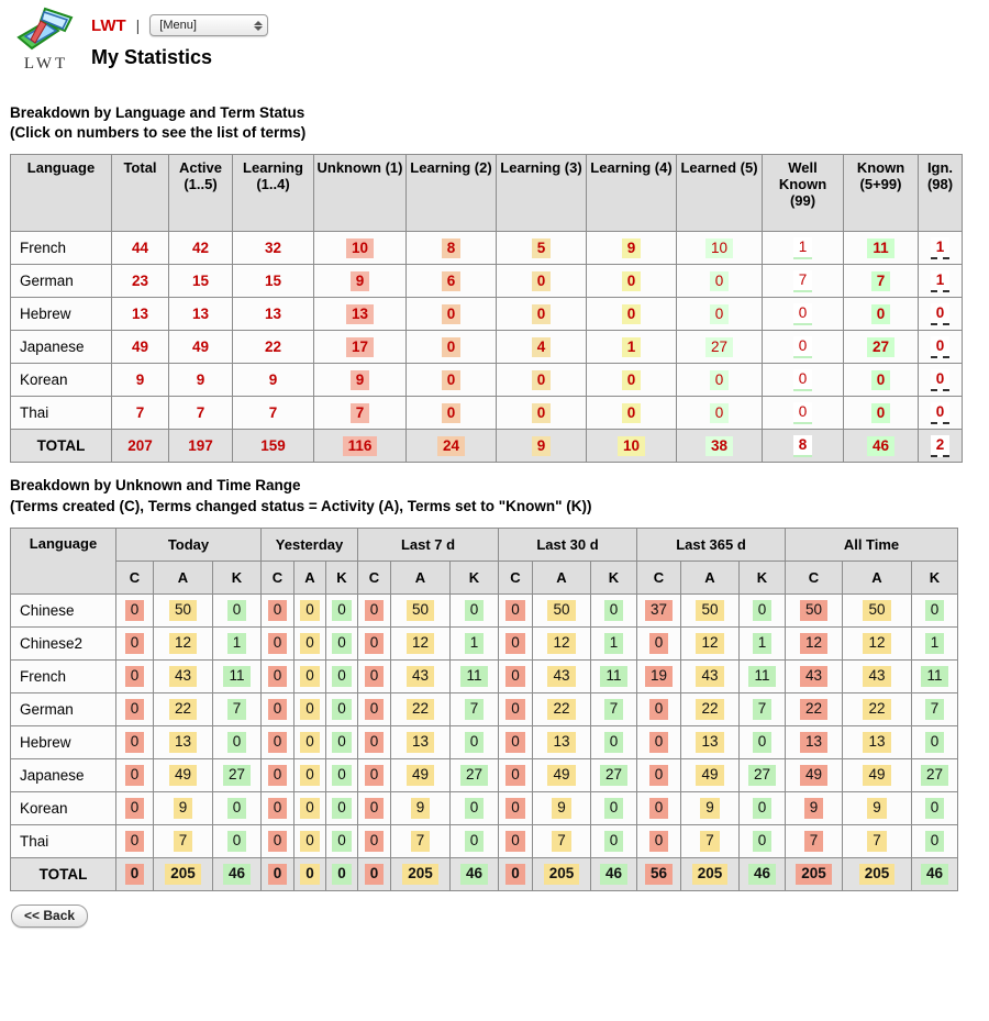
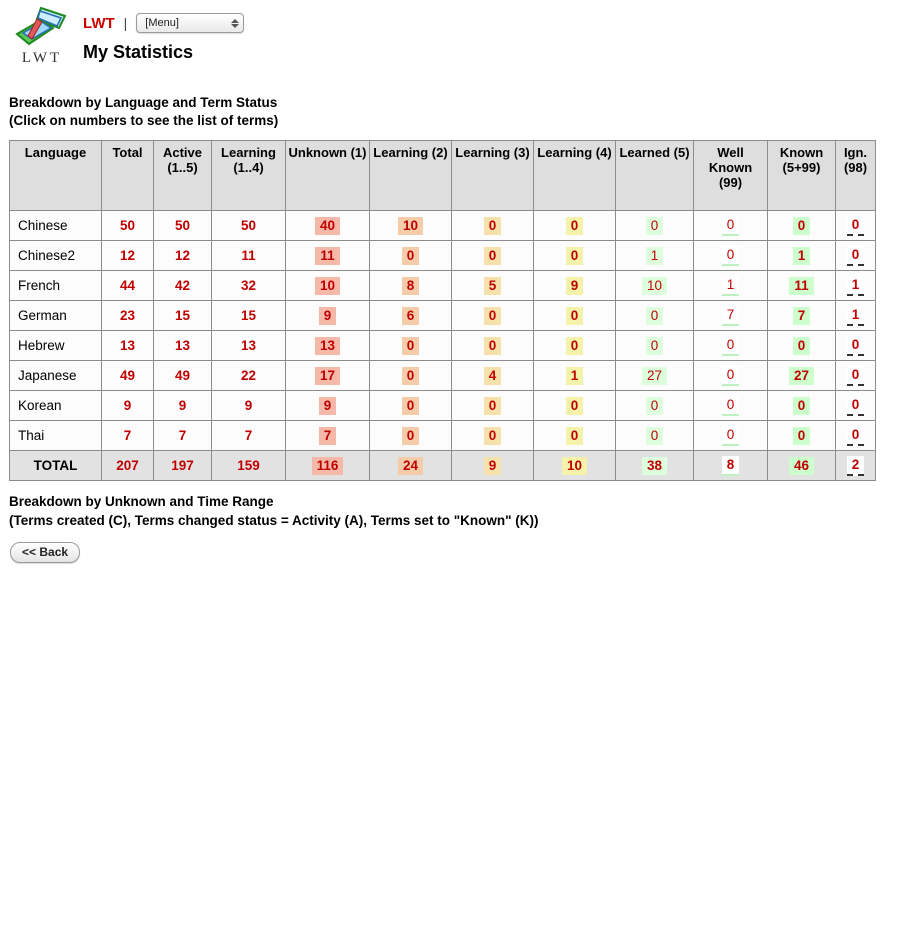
  LWT
  LWT
  |
  [Menu]
  My Statistics
  Breakdown by Language and Term Status
  (Click on numbers to see the list of terms)
  Language	Total	Active (1..5)	Learning (1..4)	Unknown (1)	Learning (2)	Learning (3)	Learning (4)	Learned (5)	Well Known (99)	Known (5+99)	Ign. (98)
+ Chinese	50	50	50	40	10	0	0	0	0	0	0
+ Chinese2	12	12	11	11	0	0	0	1	0	1	0
  French	44	42	32	10	8	5	9	10	1	11	1
  German	23	15	15	9	6	0	0	0	7	7	1
  Hebrew	13	13	13	13	0	0	0	0	0	0	0
  Japanese	49	49	22	17	0	4	1	27	0	27	0
  Korean	9	9	9	9	0	0	0	0	0	0	0
  Thai	7	7	7	7	0	0	0	0	0	0	0
  TOTAL	207	197	159	116	24	9	10	38	8	46	2
  Breakdown by Unknown and Time Range
  (Terms created (C), Terms changed status = Activity (A), Terms set to "Known" (K))
- Language	Today	Yesterday	Last 7 d	Last 30 d	Last 365 d	All Time
- C	A	K	C	A	K	C	A	K	C	A	K	C	A	K	C	A	K
- Chinese	0	50	0	0	0	0	0	50	0	0	50	0	37	50	0	50	50	0
- Chinese2	0	12	1	0	0	0	0	12	1	0	12	1	0	12	1	12	12	1
- French	0	43	11	0	0	0	0	43	11	0	43	11	19	43	11	43	43	11
- German	0	22	7	0	0	0	0	22	7	0	22	7	0	22	7	22	22	7
- Hebrew	0	13	0	0	0	0	0	13	0	0	13	0	0	13	0	13	13	0
- Japanese	0	49	27	0	0	0	0	49	27	0	49	27	0	49	27	49	49	27
- Korean	0	9	0	0	0	0	0	9	0	0	9	0	0	9	0	9	9	0
- Thai	0	7	0	0	0	0	0	7	0	0	7	0	0	7	0	7	7	0
- TOTAL	0	205	46	0	0	0	0	205	46	0	205	46	56	205	46	205	205	46
  << Back
